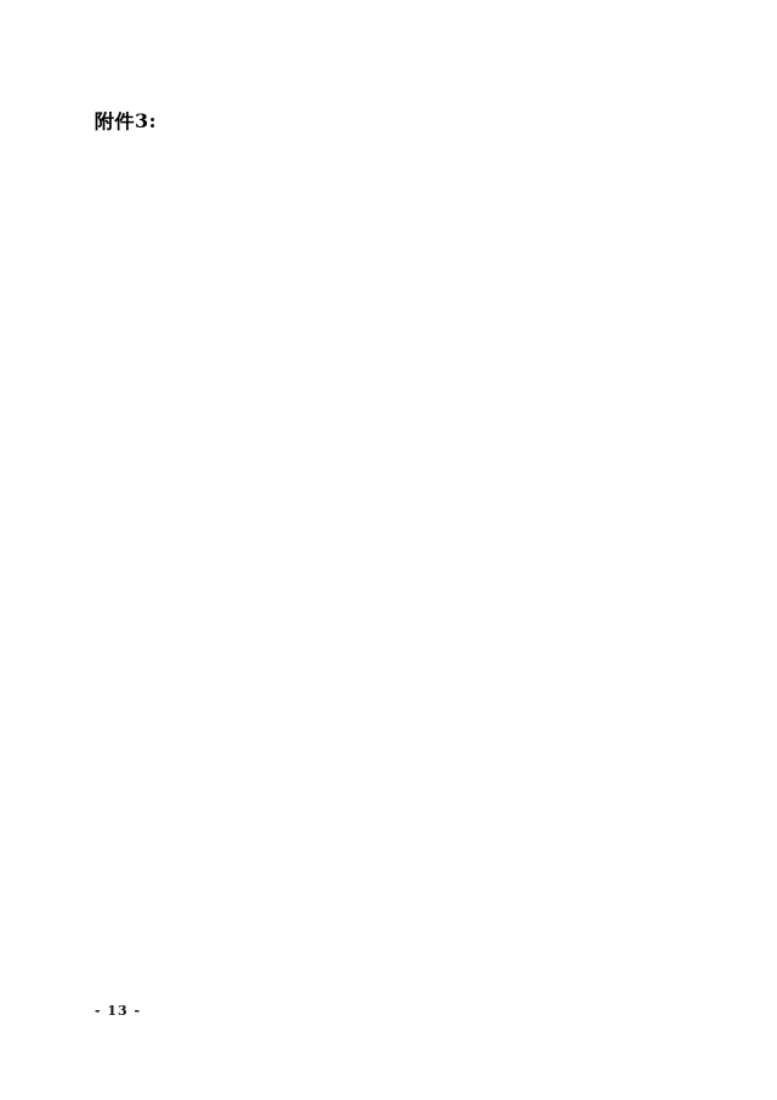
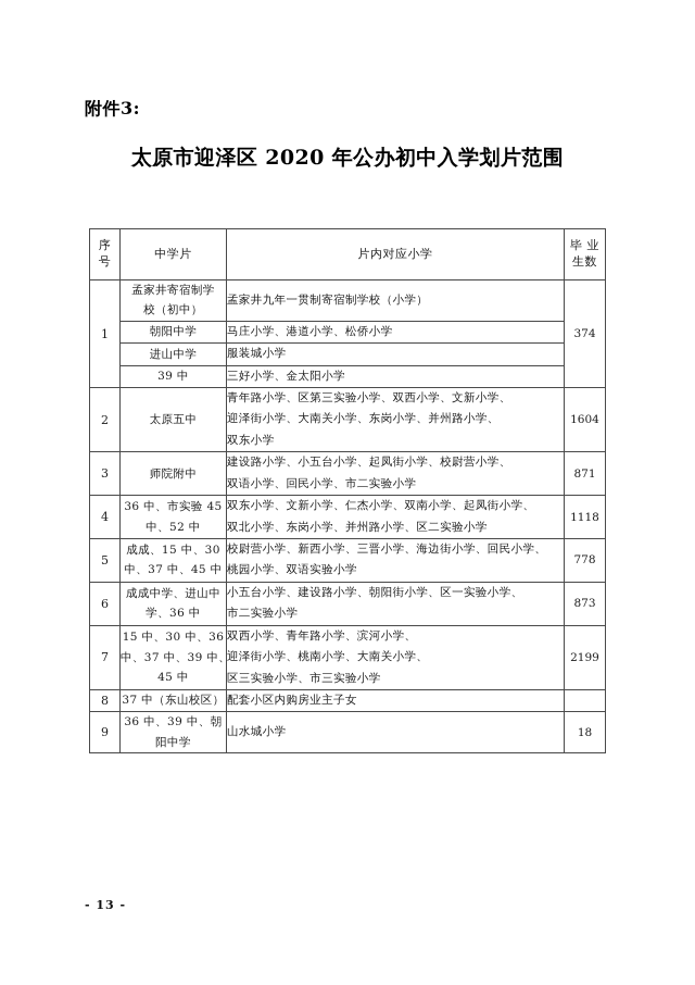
  附件3:
+ 太原市迎泽区 2020 年公办初中入学划片范围
+ 序 号	中学片	片内对应小学	毕 业 生数
+ 1	孟家井寄宿制学校（初中）	孟家井九年一贯制寄宿制学校（小学）	374
+ 朝阳中学	马庄小学、港道小学、松侨小学
+ 进山中学	服装城小学
+ 39 中	三好小学、金太阳小学
+ 2	太原五中	青年路小学、区第三实验小学、双西小学、文新小学、迎泽街小学、大南关小学、东岗小学、并州路小学、双东小学	1604
+ 3	师院附中	建设路小学、小五台小学、起凤街小学、校尉营小学、双语小学、回民小学、市二实验小学	871
+ 4	36 中、市实验 45中、52 中	双东小学、文新小学、仁杰小学、双南小学、起凤街小学、双北小学、东岗小学、并州路小学、区二实验小学	1118
+ 5	成成、15 中、30中、37 中、45 中	校尉营小学、新西小学、三晋小学、海边街小学、回民小学、桃园小学、双语实验小学	778
+ 6	成成中学、进山中学、36 中	小五台小学、建设路小学、朝阳街小学、区一实验小学、市二实验小学	873
+ 7	15 中、30 中、36中、37 中、39 中、45 中	双西小学、青年路小学、滨河小学、迎泽街小学、桃南小学、大南关小学、区三实验小学、市三实验小学	2199
+ 8	37 中（东山校区）	配套小区内购房业主子女
+ 9	36 中、39 中、朝阳中学	山水城小学	18
  - 13 -
